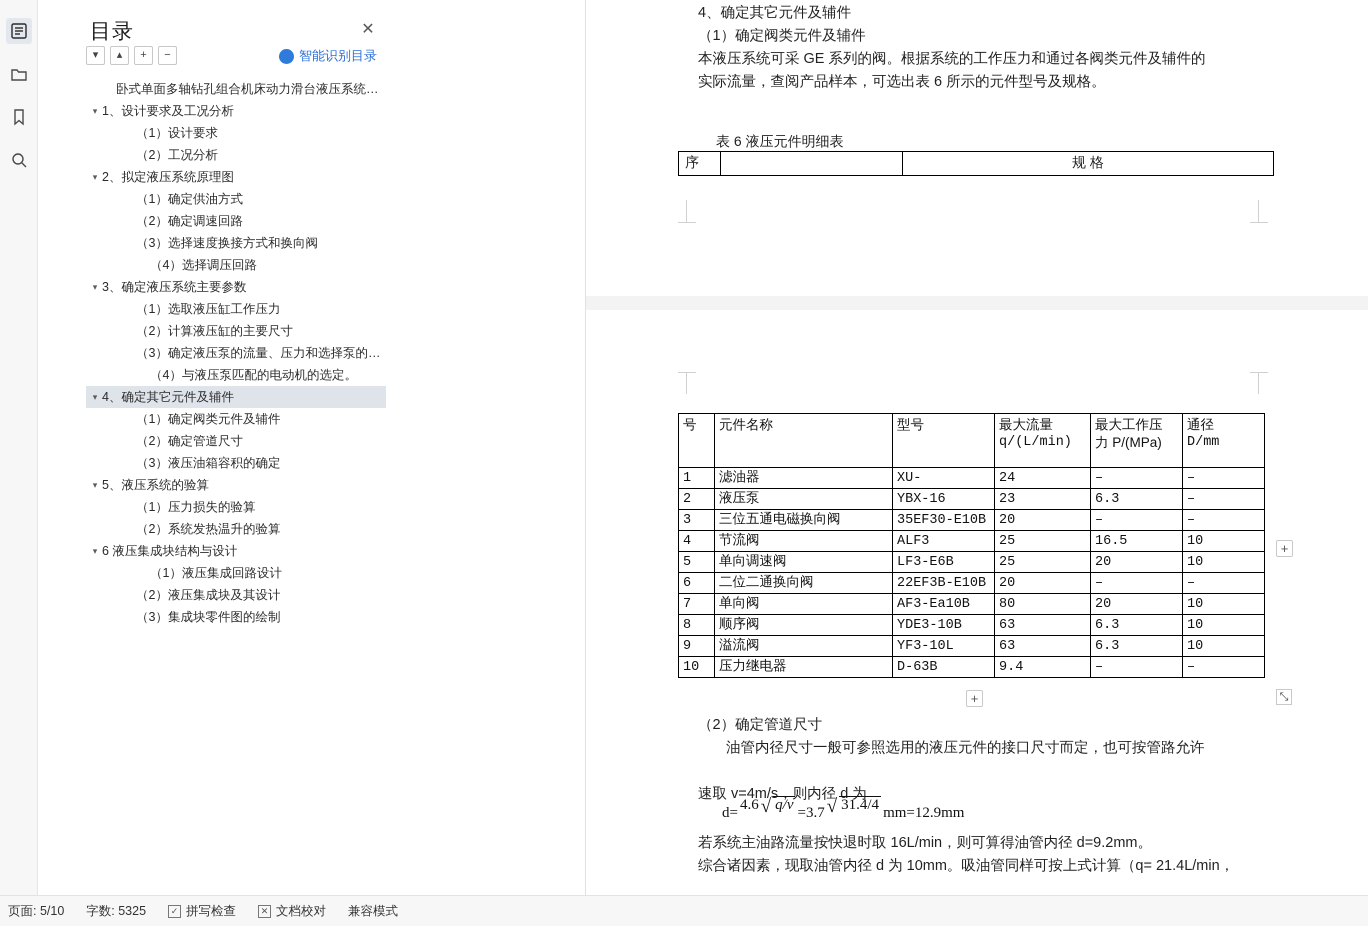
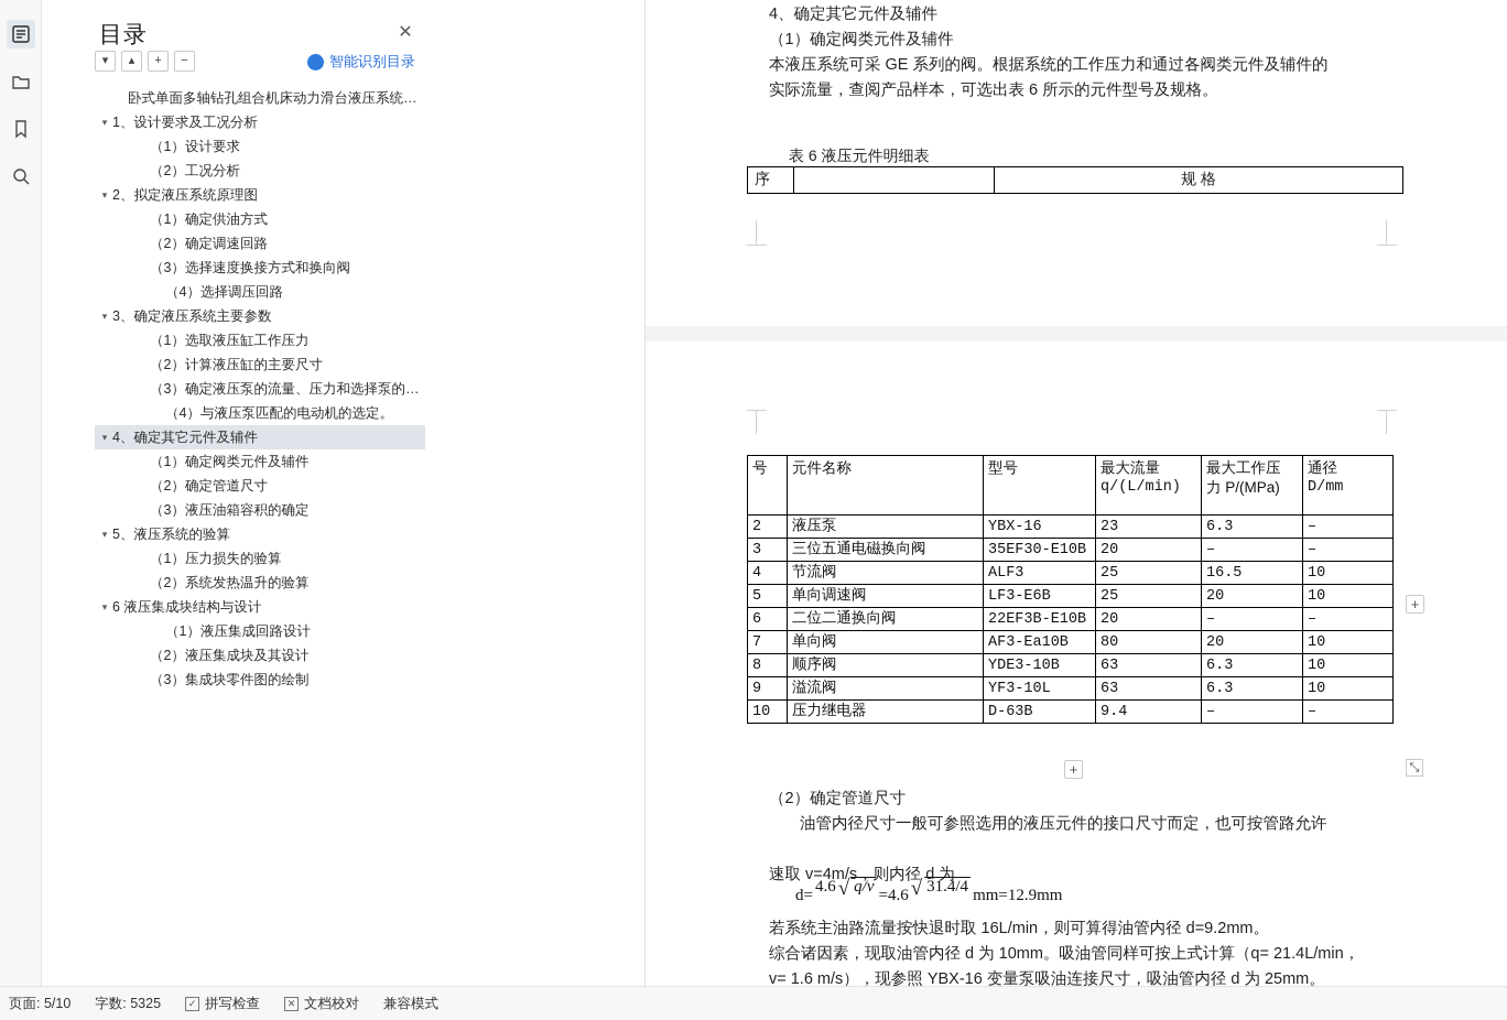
  目录
  ✕
  ▾
  ▴
  +
  −
  智能识别目录
  卧式单面多轴钻孔组合机床动力滑台液压系统的
  ▾
  1、设计要求及工况分析
  （1）设计要求
  （2）工况分析
  ▾
  2、拟定液压系统原理图
  （1）确定供油方式
  （2）确定调速回路
  （3）选择速度换接方式和换向阀
  （4）选择调压回路
  ▾
  3、确定液压系统主要参数
  （1）选取液压缸工作压力
  （2）计算液压缸的主要尺寸
  （3）确定液压泵的流量、压力和选择泵的规
  （4）与液压泵匹配的电动机的选定。
  ▾
  4、确定其它元件及辅件
  （1）确定阀类元件及辅件
  （2）确定管道尺寸
  （3）液压油箱容积的确定
  ▾
  5、液压系统的验算
  （1）压力损失的验算
  （2）系统发热温升的验算
  ▾
  6 液压集成块结构与设计
  （1）液压集成回路设计
  （2）液压集成块及其设计
  （3）集成块零件图的绘制
  4、确定其它元件及辅件
  （1）确定阀类元件及辅件
  本液压系统可采 GE 系列的阀。根据系统的工作压力和通过各阀类元件及辅件的
  实际流量，查阅产品样本，可选出表 6 所示的元件型号及规格。
  表 6 液压元件明细表
  序		规 格
  号	元件名称	型号	最大流量 q/(L/min)	最大工作压 力 P/(MPa)	通径 D/mm
- 1	滤油器	XU-	24	–	–
  2	液压泵	YBX-16	23	6.3	–
  3	三位五通电磁换向阀	35EF30-E10B	20	–	–
  4	节流阀	ALF3	25	16.5	10
  5	单向调速阀	LF3-E6B	25	20	10
  6	二位二通换向阀	22EF3B-E10B	20	–	–
  7	单向阀	AF3-Ea10B	80	20	10
  8	顺序阀	YDE3-10B	63	6.3	10
  9	溢流阀	YF3-10L	63	6.3	10
  10	压力继电器	D-63B	9.4	–	–
  +
  +
  ⤡
  （2）确定管道尺寸
  油管内径尺寸一般可参照选用的液压元件的接口尺寸而定，也可按管路允许
  速取 v=4m/s，则内径 d 为
  d=
  4.6
  √
  q/v
- =3.7
+ =4.6
  √
  31.4/4
  mm=12.9mm
  若系统主油路流量按快退时取 16L/min，则可算得油管内径 d=9.2mm。
  综合诸因素，现取油管内径 d 为 10mm。吸油管同样可按上式计算（q= 21.4L/min，
+ v= 1.6 m/s），现参照 YBX-16 变量泵吸油连接尺寸，吸油管内径 d 为 25mm。
  页面: 5/10
  字数: 5325
  ✓
  拼写检查
  ✕
  文档校对
  兼容模式
